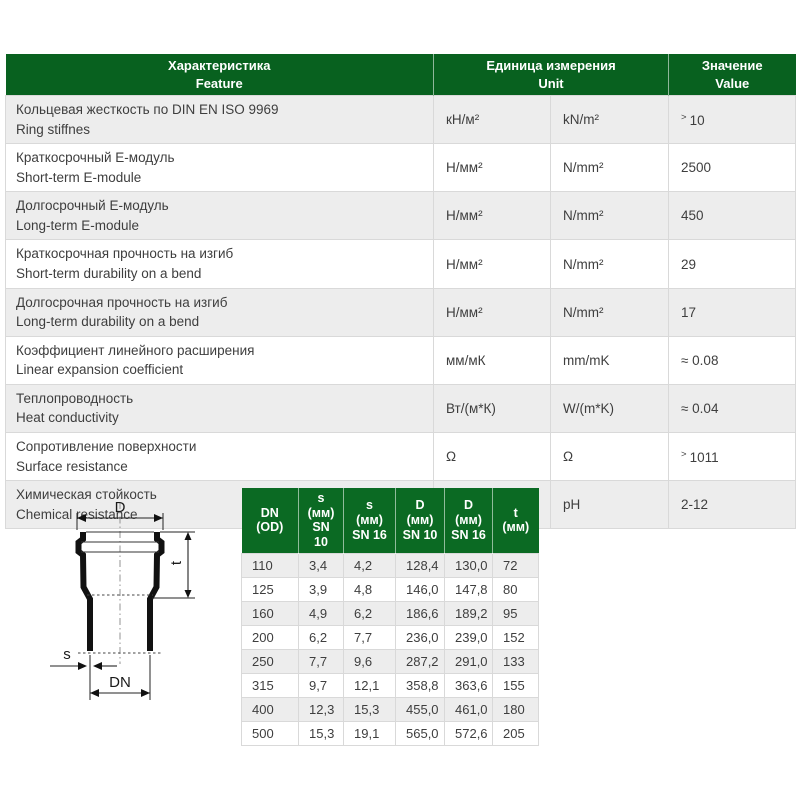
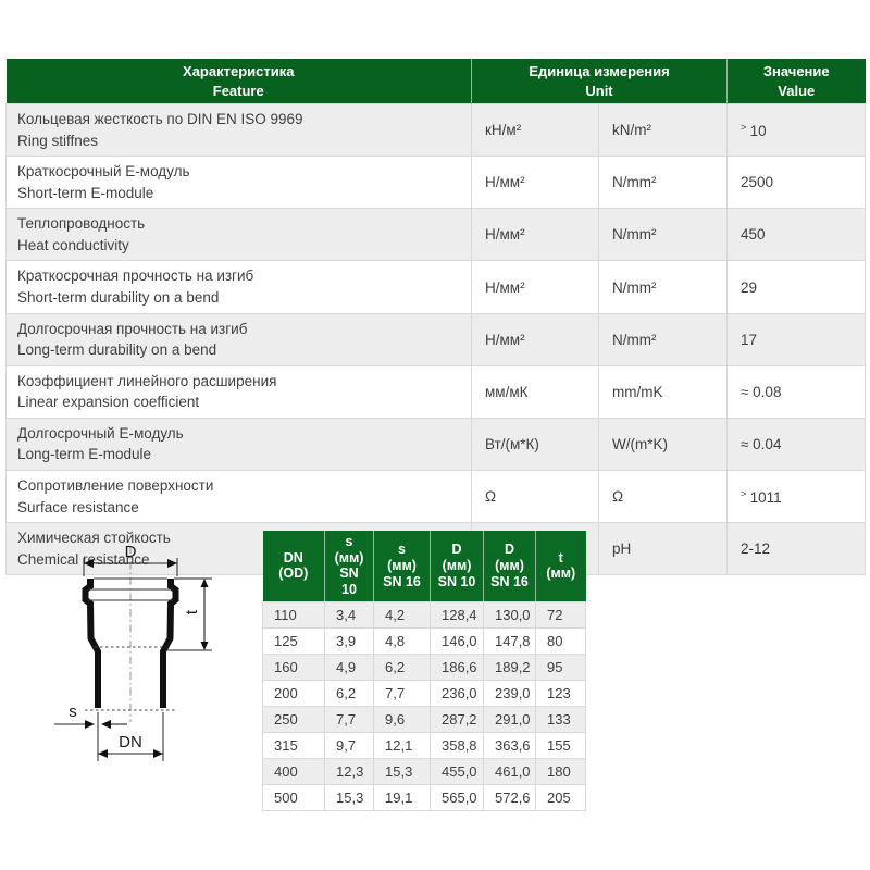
  Характеристика Feature	Единица измерения Unit	Значение Value
  Кольцевая жесткость по DIN EN ISO 9969 Ring stiffnes	кН/м²	kN/m²	> 10
  Краткосрочный Е-модуль Short-term E-module	Н/мм²	N/mm²	2500
- Долгосрочный Е-модуль Long-term E-module	Н/мм²	N/mm²	450
+ Теплопроводность Heat conductivity	Н/мм²	N/mm²	450
  Краткосрочная прочность на изгиб Short-term durability on a bend	Н/мм²	N/mm²	29
  Долгосрочная прочность на изгиб Long-term durability on a bend	Н/мм²	N/mm²	17
  Коэффициент линейного расширения Linear expansion coefficient	мм/мК	mm/mK	≈ 0.08
- Теплопроводность Heat conductivity	Вт/(м*К)	W/(m*K)	≈ 0.04
+ Долгосрочный Е-модуль Long-term E-module	Вт/(м*К)	W/(m*K)	≈ 0.04
  Сопротивление поверхности Surface resistance	Ω	Ω	> 1011
  Химическая стойкость Chemical resistance		pH	2-12
  D
  s
  DN
  DN (OD)	s (мм) SN 10	s (мм) SN 16	D (мм) SN 10	D (мм) SN 16	t (мм)
  110	3,4	4,2	128,4	130,0	72
  125	3,9	4,8	146,0	147,8	80
  160	4,9	6,2	186,6	189,2	95
- 200	6,2	7,7	236,0	239,0	152
+ 200	6,2	7,7	236,0	239,0	123
  250	7,7	9,6	287,2	291,0	133
  315	9,7	12,1	358,8	363,6	155
  400	12,3	15,3	455,0	461,0	180
  500	15,3	19,1	565,0	572,6	205
